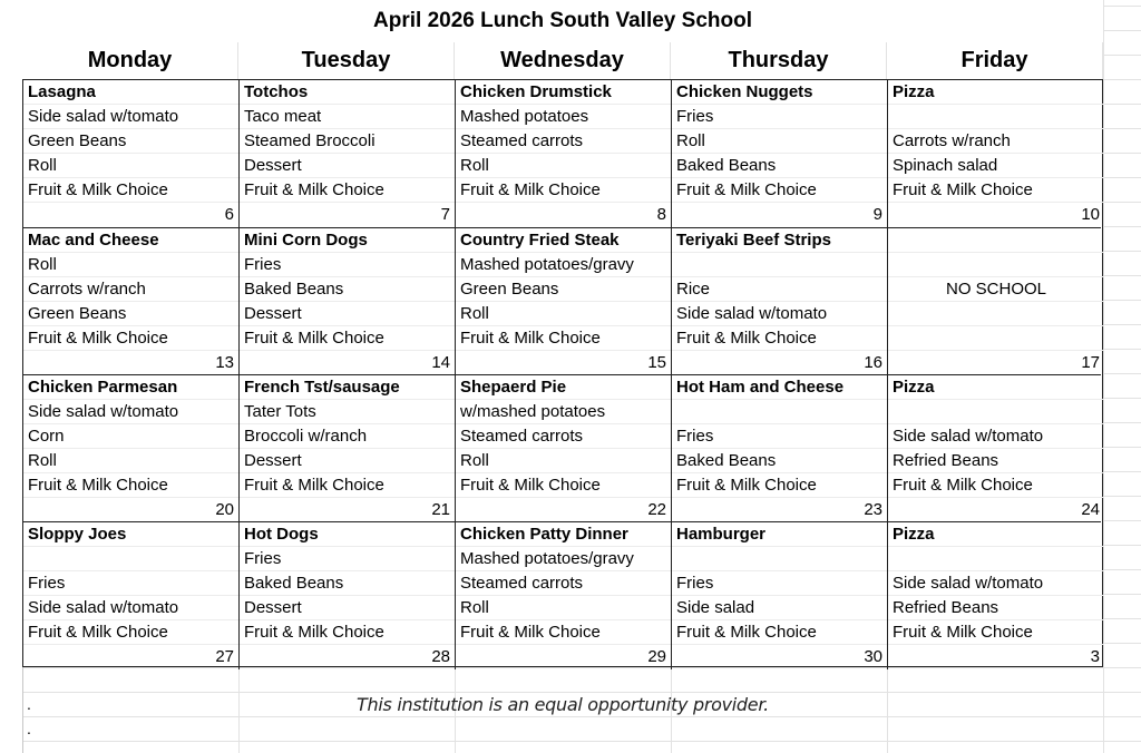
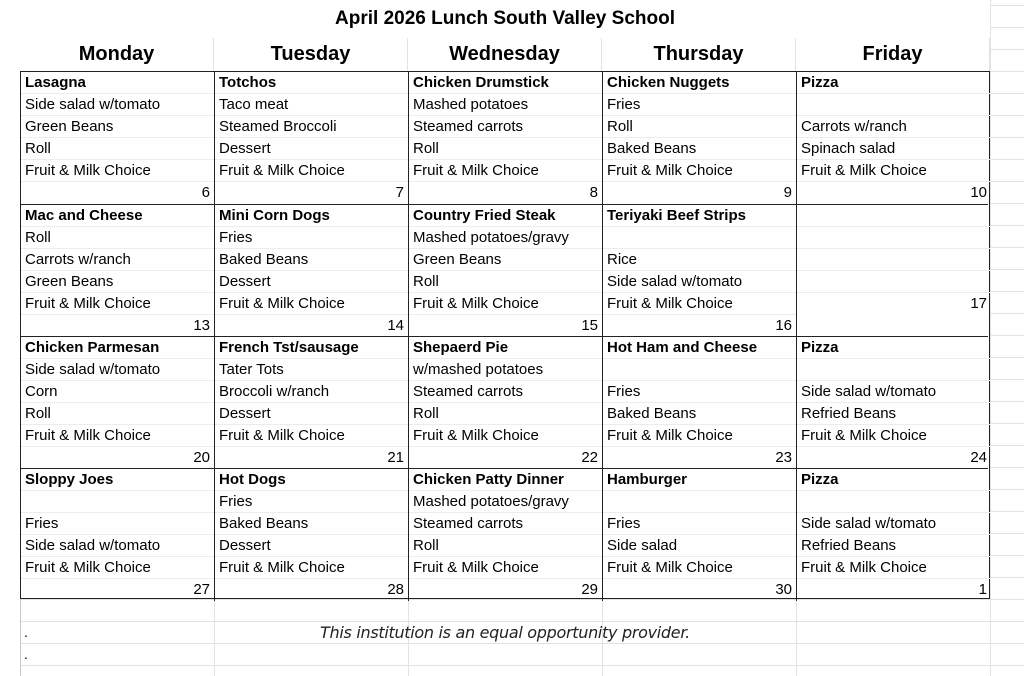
  April 2026 Lunch South Valley School
  Monday
  Tuesday
  Wednesday
  Thursday
  Friday
  Lasagna
  Side salad w/tomato
  Green Beans
  Roll
  Fruit & Milk Choice
  6
  Totchos
  Taco meat
  Steamed Broccoli
  Dessert
  Fruit & Milk Choice
  7
  Chicken Drumstick
  Mashed potatoes
  Steamed carrots
  Roll
  Fruit & Milk Choice
  8
  Chicken Nuggets
  Fries
  Roll
  Baked Beans
  Fruit & Milk Choice
  9
  Pizza
  Carrots w/ranch
  Spinach salad
  Fruit & Milk Choice
  10
  Mac and Cheese
  Roll
  Carrots w/ranch
  Green Beans
  Fruit & Milk Choice
  13
  Mini Corn Dogs
  Fries
  Baked Beans
  Dessert
  Fruit & Milk Choice
  14
  Country Fried Steak
  Mashed potatoes/gravy
  Green Beans
  Roll
  Fruit & Milk Choice
  15
  Teriyaki Beef Strips
  Rice
  Side salad w/tomato
  Fruit & Milk Choice
  16
- NO SCHOOL
  17
  Chicken Parmesan
  Side salad w/tomato
  Corn
  Roll
  Fruit & Milk Choice
  20
  French Tst/sausage
  Tater Tots
  Broccoli w/ranch
  Dessert
  Fruit & Milk Choice
  21
  Shepaerd Pie
  w/mashed potatoes
  Steamed carrots
  Roll
  Fruit & Milk Choice
  22
  Hot Ham and Cheese
  Fries
  Baked Beans
  Fruit & Milk Choice
  23
  Pizza
  Side salad w/tomato
  Refried Beans
  Fruit & Milk Choice
  24
  Sloppy Joes
  Fries
  Side salad w/tomato
  Fruit & Milk Choice
  27
  Hot Dogs
  Fries
  Baked Beans
  Dessert
  Fruit & Milk Choice
  28
  Chicken Patty Dinner
  Mashed potatoes/gravy
  Steamed carrots
  Roll
  Fruit & Milk Choice
  29
  Hamburger
  Fries
  Side salad
  Fruit & Milk Choice
  30
  Pizza
  Side salad w/tomato
  Refried Beans
  Fruit & Milk Choice
- 3
+ 1
  .
  .
  This institution is an equal opportunity provider.
